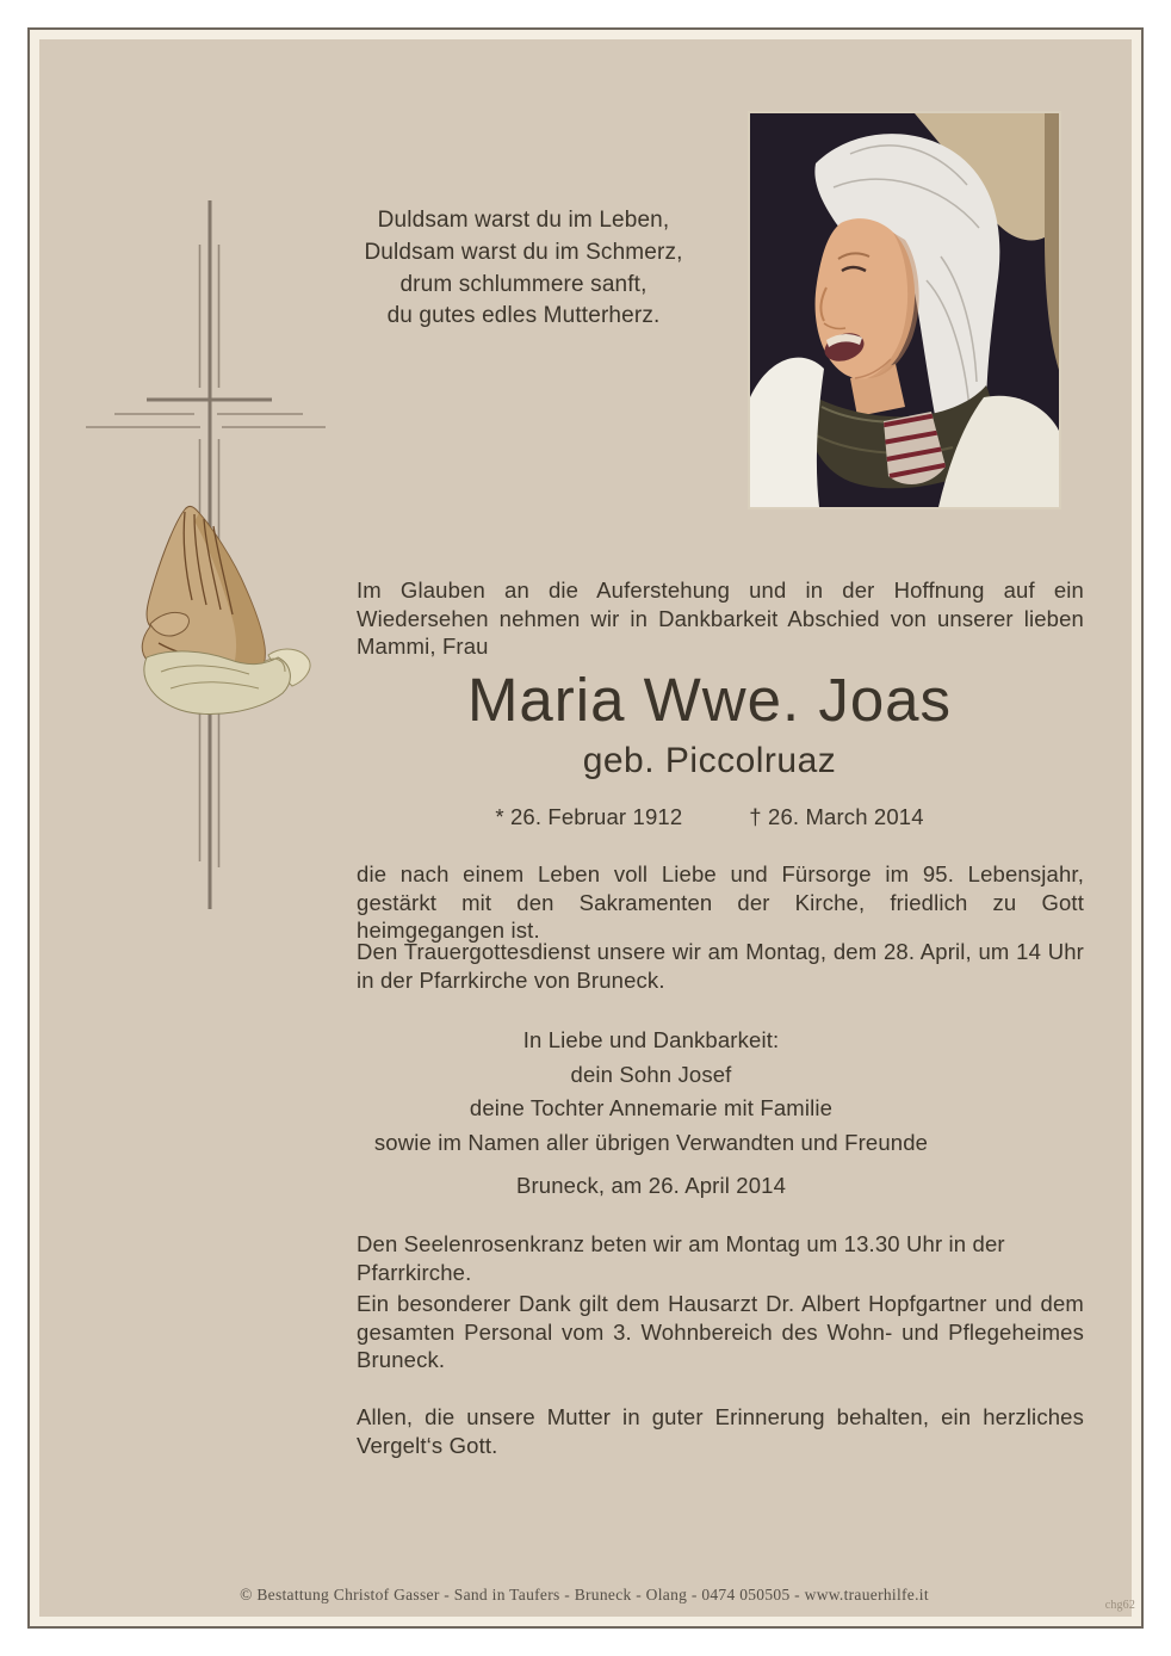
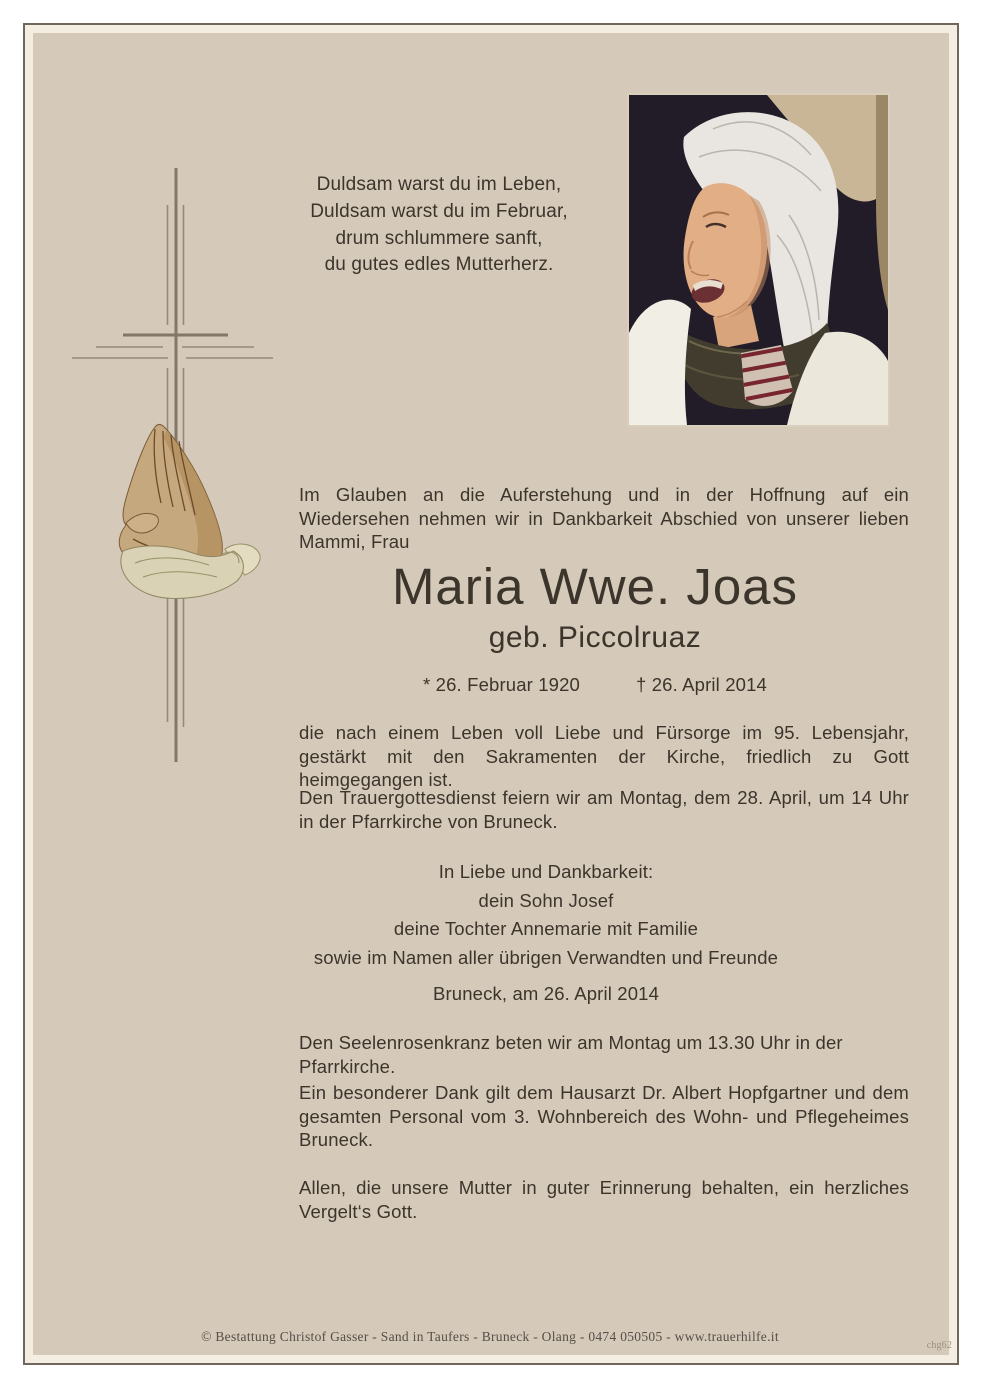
  Duldsam warst du im Leben,
- Duldsam warst du im Schmerz,
+ Duldsam warst du im Februar,
  drum schlummere sanft,
  du gutes edles Mutterherz.
  Im Glauben an die Auferstehung und in der Hoffnung auf ein Wiedersehen nehmen wir in Dankbarkeit Abschied von unserer lieben Mammi, Frau
  Maria Wwe. Joas
  geb. Piccolruaz
- * 26. Februar 1912
+ * 26. Februar 1920
- † 26. March 2014
+ † 26. April 2014
  die nach einem Leben voll Liebe und Fürsorge im 95. Lebensjahr, gestärkt mit den Sakramenten der Kirche, friedlich zu Gott heimgegangen ist.
- Den Trauergottesdienst unsere wir am Montag, dem 28. April, um 14 Uhr in der Pfarrkirche von Bruneck.
+ Den Trauergottesdienst feiern wir am Montag, dem 28. April, um 14 Uhr in der Pfarrkirche von Bruneck.
  In Liebe und Dankbarkeit:
  dein Sohn Josef
  deine Tochter Annemarie mit Familie
  sowie im Namen aller übrigen Verwandten und Freunde
  Bruneck, am 26. April 2014
  Den Seelenrosenkranz beten wir am Montag um 13.30 Uhr in der Pfarrkirche.
  Ein besonderer Dank gilt dem Hausarzt Dr. Albert Hopfgartner und dem gesamten Personal vom 3. Wohnbereich des Wohn- und Pflegeheimes Bruneck.
  Allen, die unsere Mutter in guter Erinnerung behalten, ein herzliches Vergelt‘s Gott.
  © Bestattung Christof Gasser - Sand in Taufers - Bruneck - Olang - 0474 050505 - www.trauerhilfe.it
  chg62
